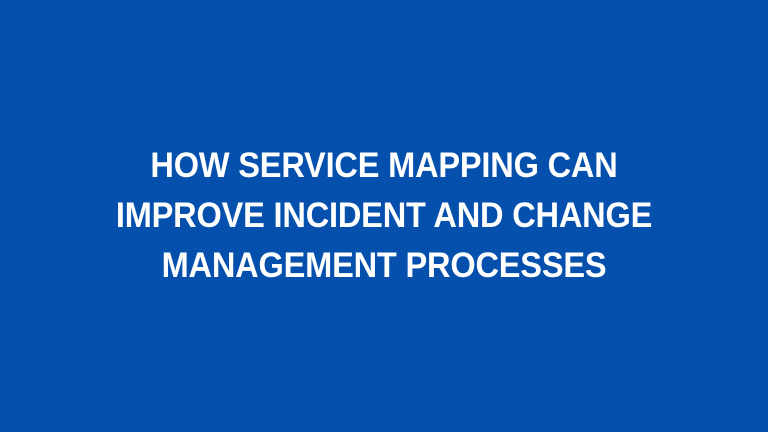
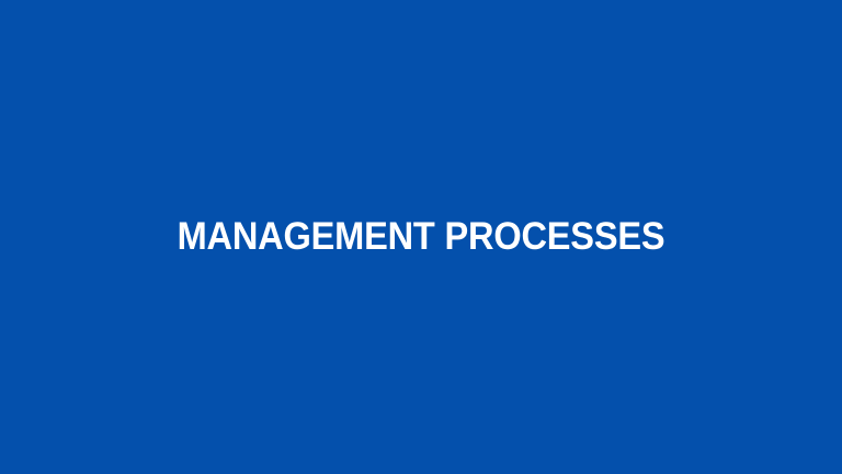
- HOW SERVICE MAPPING CAN
- IMPROVE INCIDENT AND CHANGE
  MANAGEMENT PROCESSES
